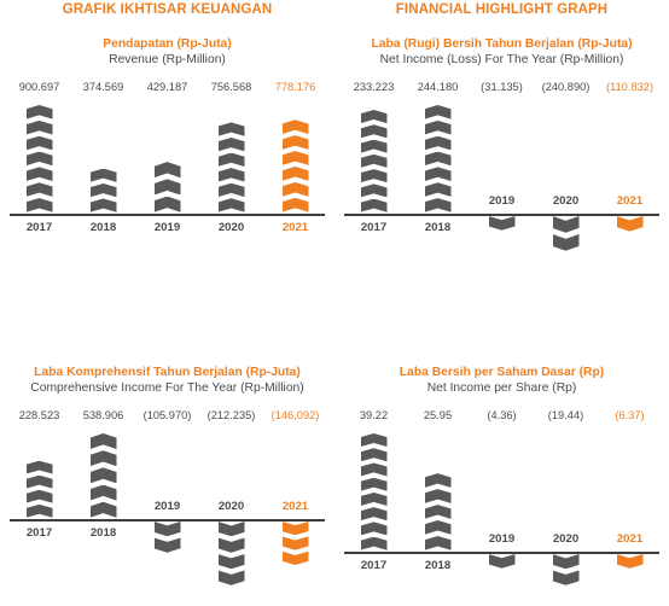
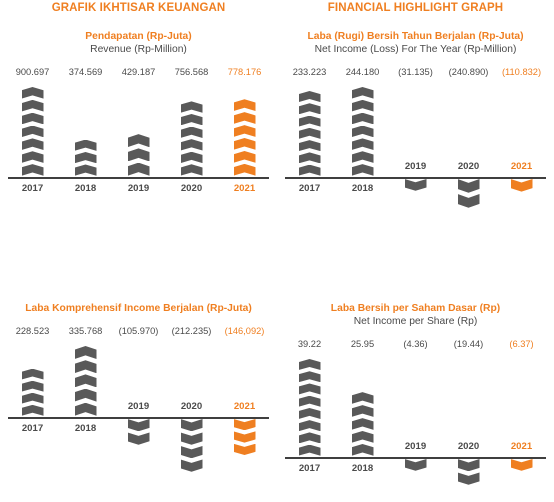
  GRAFIK IKHTISAR KEUANGAN
  Pendapatan (Rp-Juta)
  Revenue (Rp-Million)
  900.697
  374.569
  429.187
  756.568
  778.176
  2017
  2018
  2019
  2020
  2021
  FINANCIAL HIGHLIGHT GRAPH
  Laba (Rugi) Bersih Tahun Berjalan (Rp-Juta)
  Net Income (Loss) For The Year (Rp-Million)
  233.223
  244.180
  (31.135)
  (240.890)
  (110.832)
  2017
  2018
  2019
  2020
  2021
- Laba Komprehensif Tahun Berjalan (Rp-Juta)
+ Laba Komprehensif Income Berjalan (Rp-Juta)
- Comprehensive Income For The Year (Rp-Million)
  228.523
- 538.906
+ 335.768
  (105.970)
  (212.235)
  (146,092)
  2017
  2018
  2019
  2020
  2021
  Laba Bersih per Saham Dasar (Rp)
  Net Income per Share (Rp)
  39.22
  25.95
  (4.36)
  (19.44)
  (6.37)
  2017
  2018
  2019
  2020
  2021
